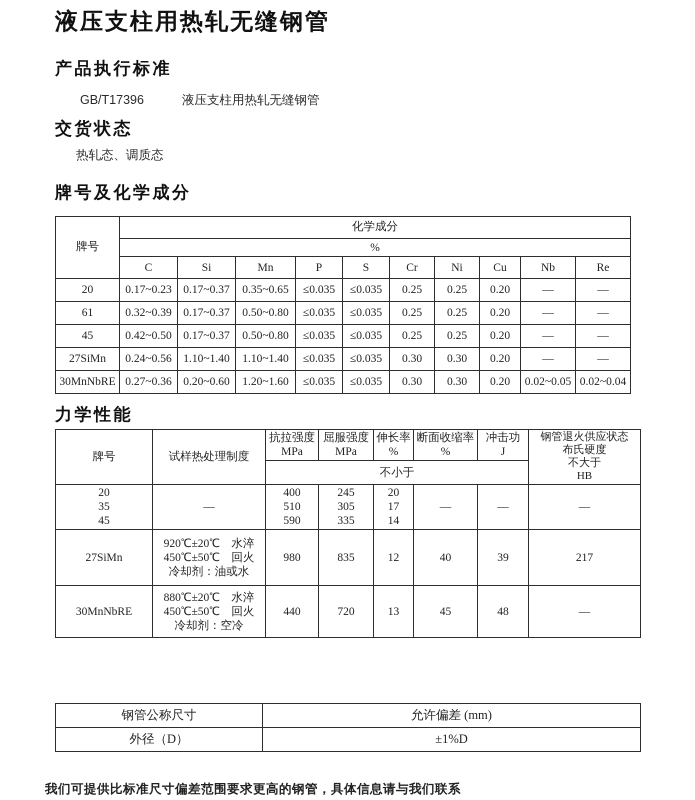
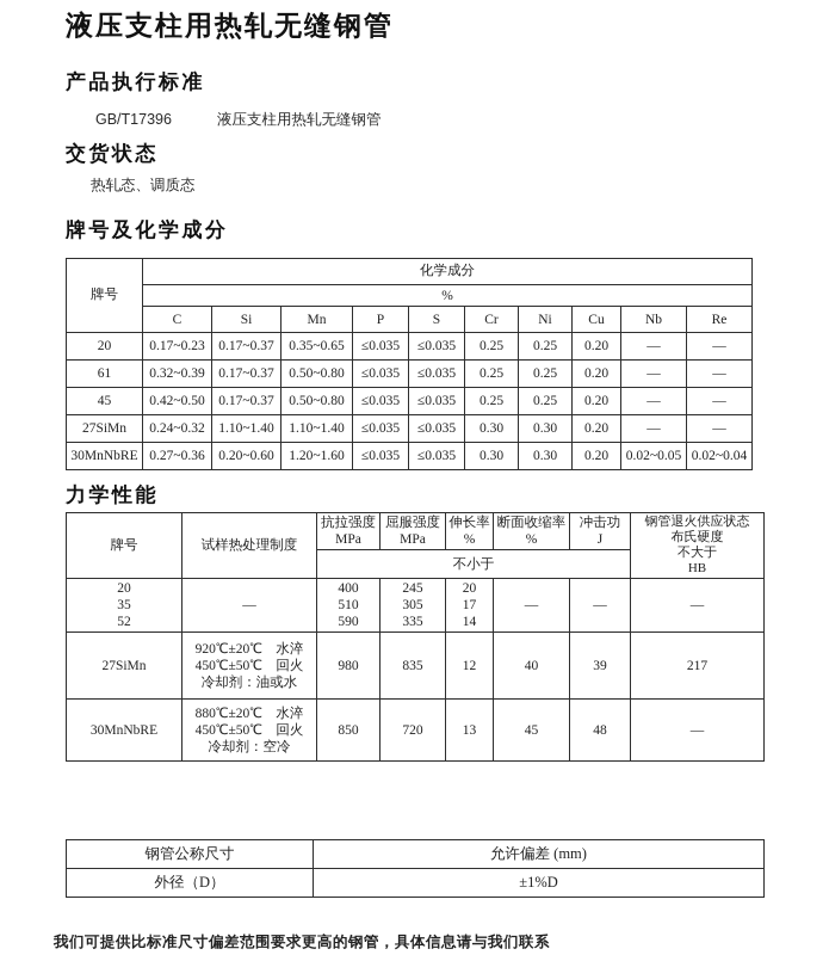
  液压支柱用热轧无缝钢管
  产品执行标准
  GB/T17396 液压支柱用热轧无缝钢管
  交货状态
  热轧态、调质态
  牌号及化学成分
  牌号	化学成分
  %
  C	Si	Mn	P	S	Cr	Ni	Cu	Nb	Re
  20	0.17~0.23	0.17~0.37	0.35~0.65	≤0.035	≤0.035	0.25	0.25	0.20	—	—
  61	0.32~0.39	0.17~0.37	0.50~0.80	≤0.035	≤0.035	0.25	0.25	0.20	—	—
  45	0.42~0.50	0.17~0.37	0.50~0.80	≤0.035	≤0.035	0.25	0.25	0.20	—	—
- 27SiMn	0.24~0.56	1.10~1.40	1.10~1.40	≤0.035	≤0.035	0.30	0.30	0.20	—	—
+ 27SiMn	0.24~0.32	1.10~1.40	1.10~1.40	≤0.035	≤0.035	0.30	0.30	0.20	—	—
  30MnNbRE	0.27~0.36	0.20~0.60	1.20~1.60	≤0.035	≤0.035	0.30	0.30	0.20	0.02~0.05	0.02~0.04
  力学性能
  牌号	试样热处理制度	抗拉强度 MPa	屈服强度 MPa	伸长率 %	断面收缩率 %	冲击功 J	钢管退火供应状态 布氏硬度 不大于 HB
  不小于
- 20 35 45	—	400 510 590	245 305 335	20 17 14	—	—	—
+ 20 35 52	—	400 510 590	245 305 335	20 17 14	—	—	—
  27SiMn	920℃±20℃ 水淬 450℃±50℃ 回火 冷却剂：油或水	980	835	12	40	39	217
- 30MnNbRE	880℃±20℃ 水淬 450℃±50℃ 回火 冷却剂：空冷	440	720	13	45	48	—
+ 30MnNbRE	880℃±20℃ 水淬 450℃±50℃ 回火 冷却剂：空冷	850	720	13	45	48	—
  钢管公称尺寸	允许偏差 (mm)
  外径（D）	±1%D
  我们可提供比标准尺寸偏差范围要求更高的钢管，具体信息请与我们联系
